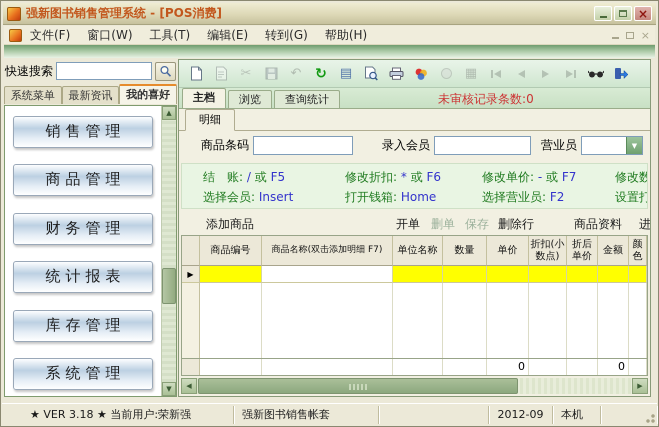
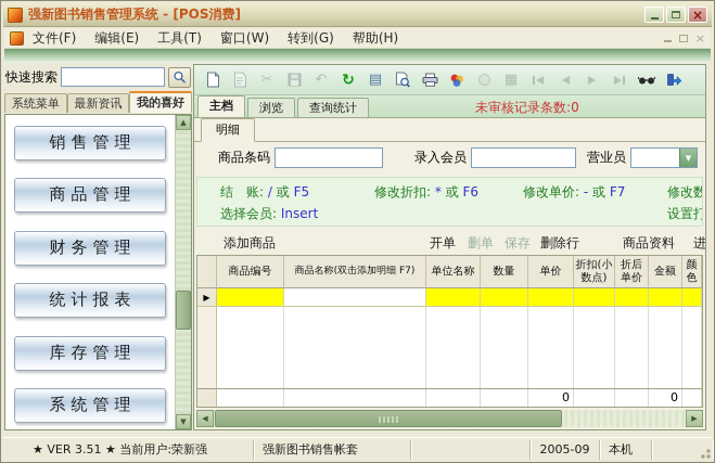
  强新图书销售管理系统 - [POS消费]
  ×
  文件(F)
- 窗口(W)
+ 编辑(E)
  工具(T)
- 编辑(E)
+ 窗口(W)
  转到(G)
  帮助(H)
  ×
  快速搜索
  系统菜单
  最新资讯
  我的喜好
  销售管理
  商品管理
  财务管理
  统计报表
  库存管理
  系统管理
  ▲
  ▼
  ✂
  ↶
  ↻
  ▤
  ▦
  主档
  浏览
  查询统计
  未审核记录条数:0
  明细
  商品条码
  录入会员
  营业员
  ▼
  结 账: / 或 F5
  修改折扣: * 或 F6
  修改单价: - 或 F7
  修改数
  选择会员: Insert
- 打开钱箱: Home
- 选择营业员: F2
  设置打
  添加商品
  开单
  删单
  保存
  删除行
  商品资料
  进
  商品编号
  商品名称(双击添加明细 F7)
  单位名称
  数量
  单价
  折扣(小数点)
  折后单价
  金额
  颜色
  ▶
  0
  0
  ◀
  ▶
- ★ VER 3.18 ★ 当前用户:荣新强
+ ★ VER 3.51 ★ 当前用户:荣新强
  强新图书销售帐套
- 2012-09
+ 2005-09
  本机
